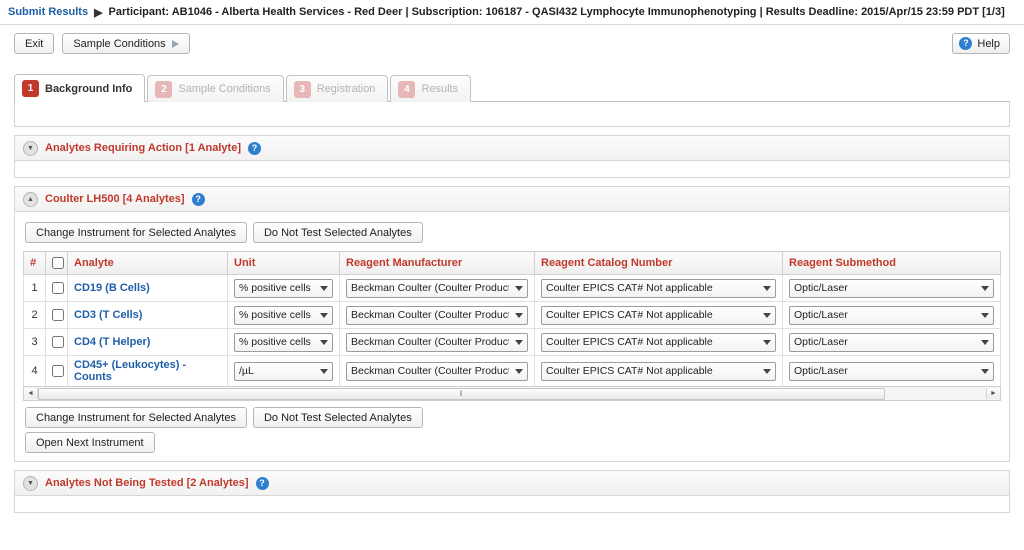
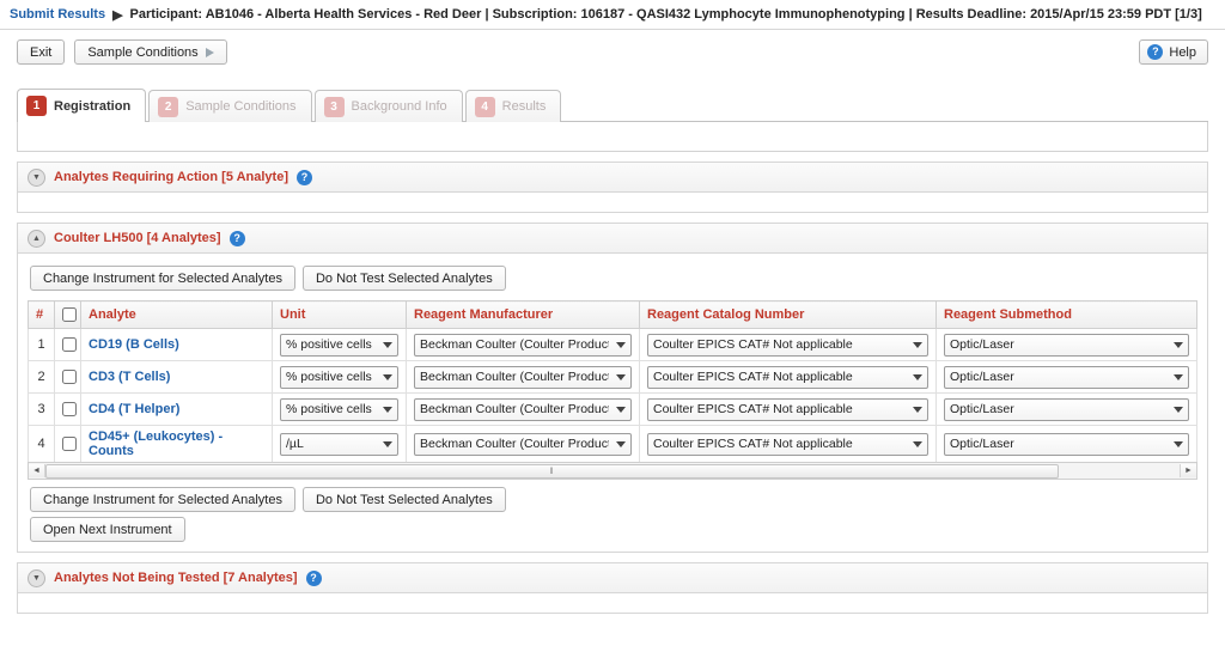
  Submit Results
  ▶
  Participant: AB1046 - Alberta Health Services - Red Deer | Subscription: 106187 - QASI432 Lymphocyte Immunophenotyping | Results Deadline: 2015/Apr/15 23:59 PDT [1/3]
  Exit
  Sample Conditions
  ?
  Help
  1
- Background Info
+ Registration
  2
  Sample Conditions
  3
- Registration
+ Background Info
  4
  Results
- Analytes Requiring Action [1 Analyte]
+ Analytes Requiring Action [5 Analyte]
  ?
  Coulter LH500 [4 Analytes]
  ?
  Change Instrument for Selected Analytes
  Do Not Test Selected Analytes
  #		Analyte	Unit	Reagent Manufacturer	Reagent Catalog Number	Reagent Submethod
  1		CD19 (B Cells)	% positive cells	Beckman Coulter (Coulter Produc	Coulter EPICS CAT# Not applicable	Optic/Laser
  2		CD3 (T Cells)	% positive cells	Beckman Coulter (Coulter Produc	Coulter EPICS CAT# Not applicable	Optic/Laser
  3		CD4 (T Helper)	% positive cells	Beckman Coulter (Coulter Produc	Coulter EPICS CAT# Not applicable	Optic/Laser
  4		CD45+ (Leukocytes) - Counts	/µL	Beckman Coulter (Coulter Produc	Coulter EPICS CAT# Not applicable	Optic/Laser
  Change Instrument for Selected Analytes
  Do Not Test Selected Analytes
  Open Next Instrument
- Analytes Not Being Tested [2 Analytes]
+ Analytes Not Being Tested [7 Analytes]
  ?
